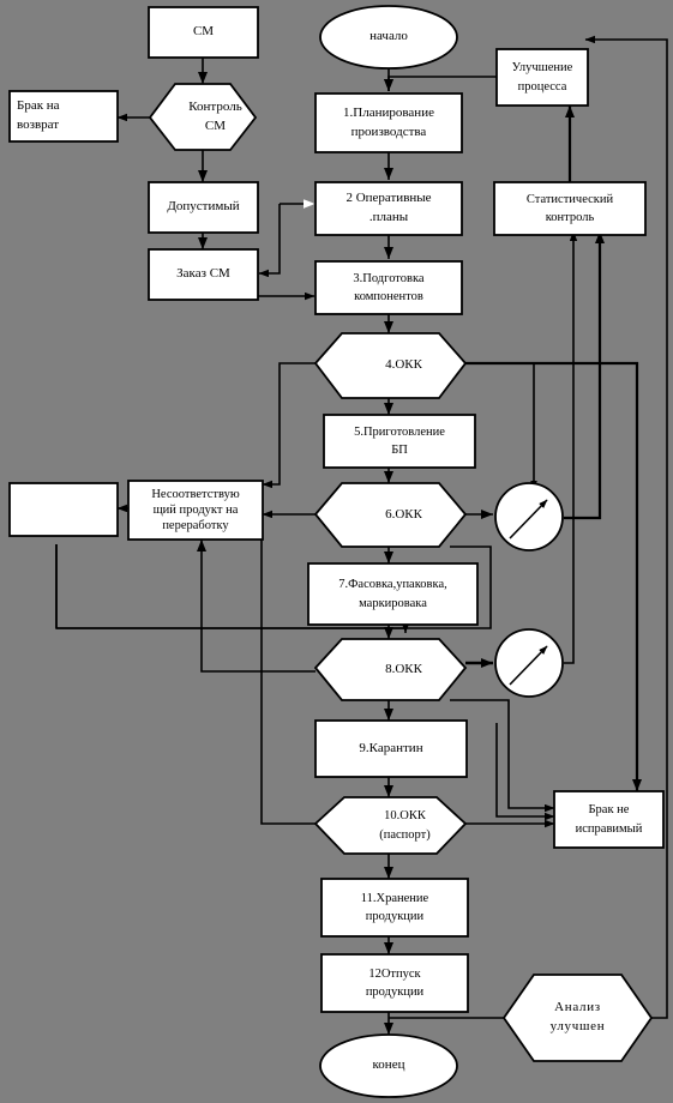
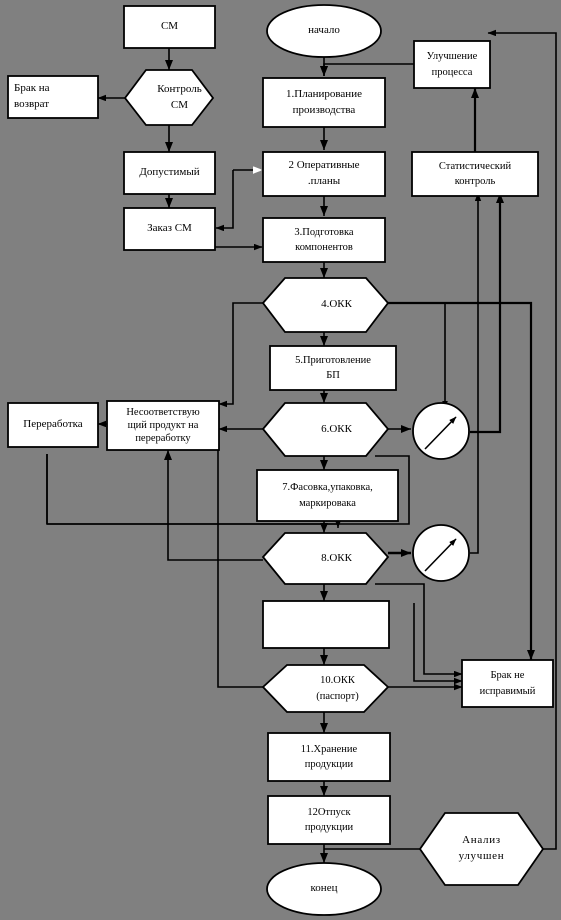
  СМ
  начало
  Улучшение
  процесса
  Брак на
  возврат
  Контроль
  СМ
  1.Планирование
  производства
  Допустимый
  2 Оперативные
  .планы
  Статистический
  контроль
  Заказ СМ
  3.Подготовка
  компонентов
  4.ОКК
  5.Приготовление
  БП
+ Переработка
  Несоответствую
  щий продукт на
  переработку
  6.ОКК
  7.Фасовка,упаковка,
  маркировака
  8.ОКК
- 9.Карантин
  10.ОКК
  (паспорт)
  Брак не
  исправимый
  11.Хранение
  продукции
  12Отпуск
  продукции
  Анализ
  улучшен
  конец
